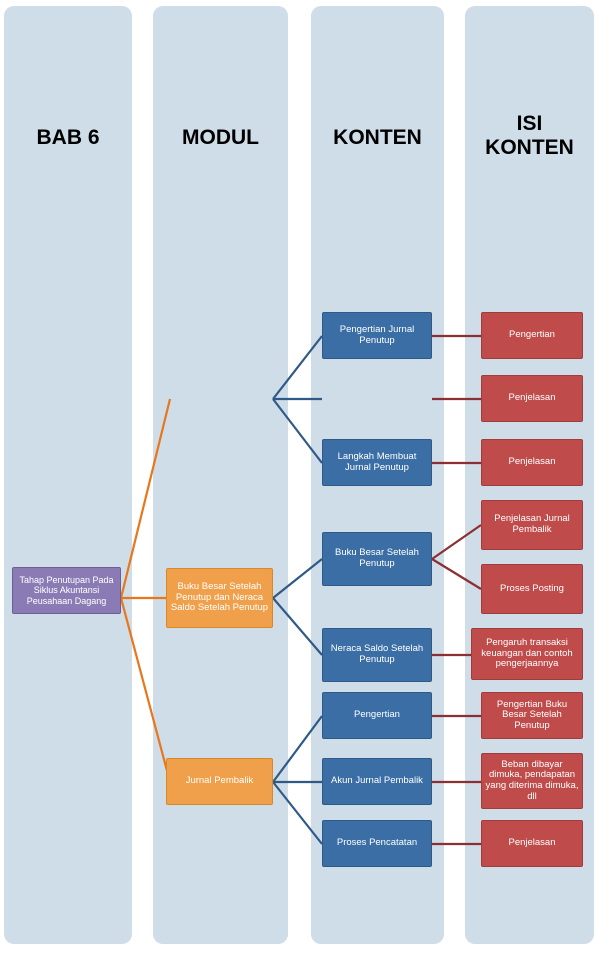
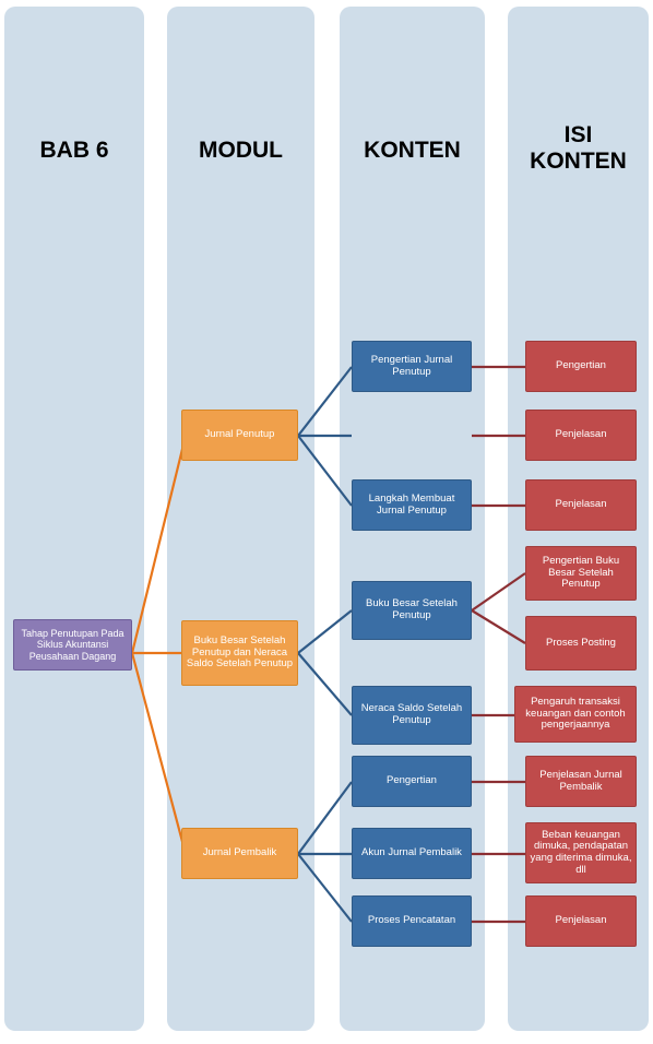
  BAB 6
  MODUL
  KONTEN
  ISI
  KONTEN
  Tahap Penutupan Pada Siklus Akuntansi Peusahaan Dagang
+ Jurnal Penutup
  Buku Besar Setelah Penutup dan Neraca Saldo Setelah Penutup
  Jurnal Pembalik
  Pengertian Jurnal Penutup
  Langkah Membuat Jurnal Penutup
  Buku Besar Setelah Penutup
  Neraca Saldo Setelah Penutup
  Pengertian
  Akun Jurnal Pembalik
  Proses Pencatatan
  Pengertian
  Penjelasan
  Penjelasan
- Penjelasan Jurnal Pembalik
+ Pengertian Buku Besar Setelah Penutup
  Proses Posting
  Pengaruh transaksi keuangan dan contoh pengerjaannya
- Pengertian Buku Besar Setelah Penutup
+ Penjelasan Jurnal Pembalik
- Beban dibayar dimuka, pendapatan yang diterima dimuka, dll
+ Beban keuangan dimuka, pendapatan yang diterima dimuka, dll
  Penjelasan
